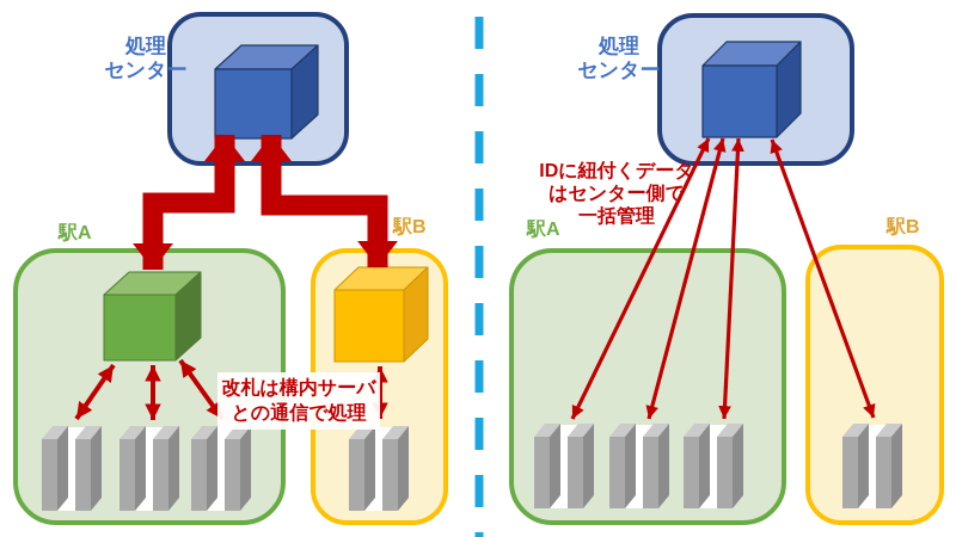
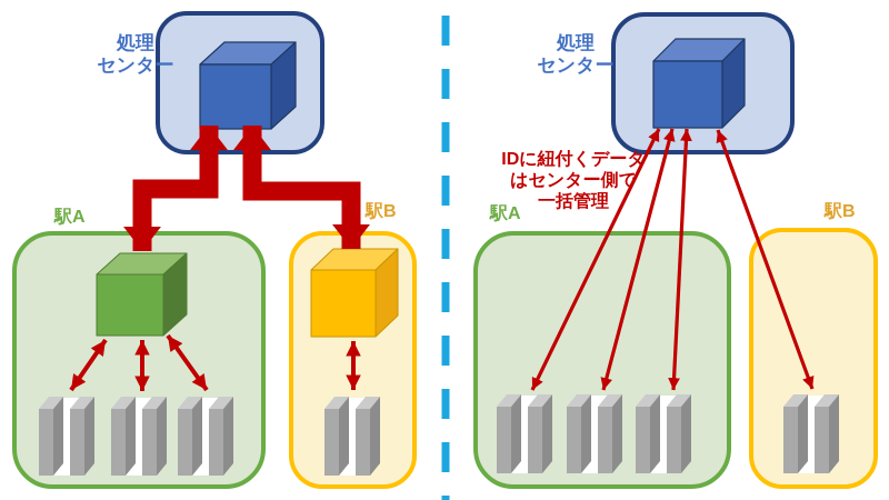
  処理
  センター
  駅A
  駅B
- 改札は構内サーバ
- との通信で処理
  処理
  センター
  IDに紐付くデータ
  はセンター側で
  一括管理
  駅A
  駅B
